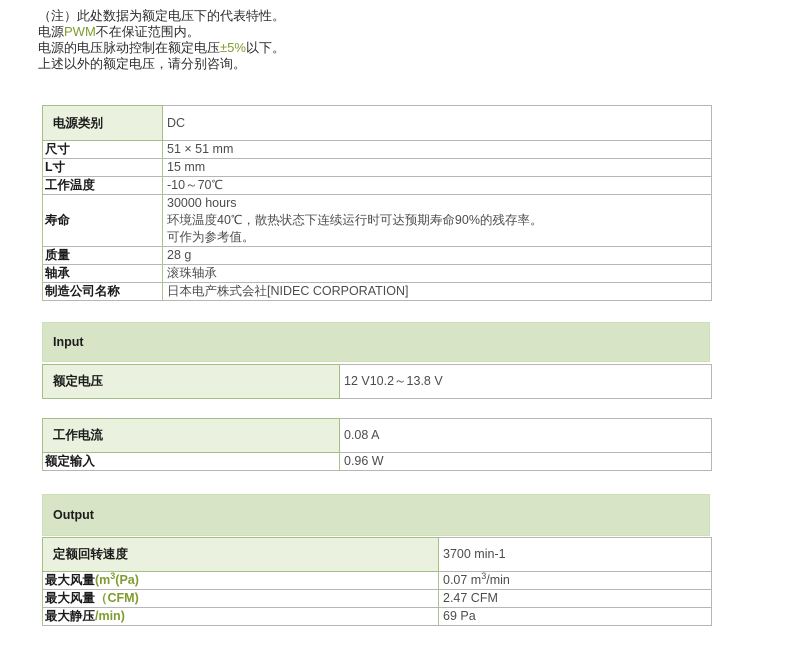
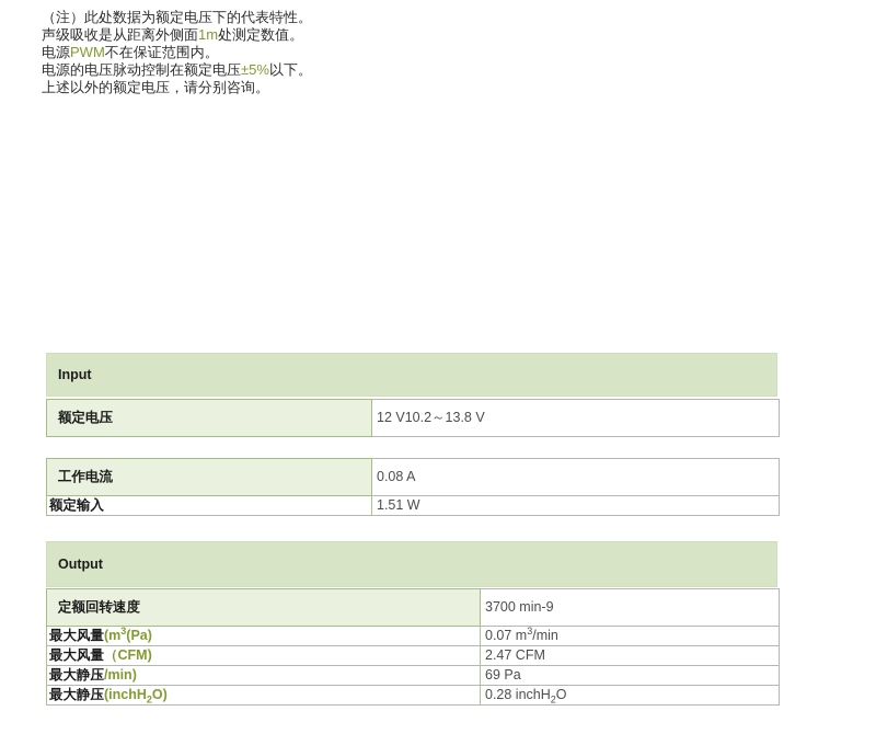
  （注）此处数据为额定电压下的代表特性。
+ 声级吸收是从距离外侧面1m处测定数值。
  电源PWM不在保证范围内。
  电源的电压脉动控制在额定电压±5%以下。
  上述以外的额定电压，请分别咨询。
- 电源类别	DC
- 尺寸	51 × 51 mm
- L寸	15 mm
- 工作温度	-10～70℃
- 寿命	30000 hours环境温度40℃，散热状态下连续运行时可达预期寿命90%的残存率。可作为参考值。
- 质量	28 g
- 轴承	滚珠轴承
- 制造公司名称	日本电产株式会社[NIDEC CORPORATION]
  Input
  额定电压	12 V10.2～13.8 V
  工作电流	0.08 A
- 额定输入	0.96 W
+ 额定输入	1.51 W
  Output
- 定额回转速度	3700 min-1
+ 定额回转速度	3700 min-9
  最大风量(m3(Pa)	0.07 m3/min
  最大风量（CFM)	2.47 CFM
  最大静压/min)	69 Pa
+ 最大静压(inchH2O)	0.28 inchH2O
